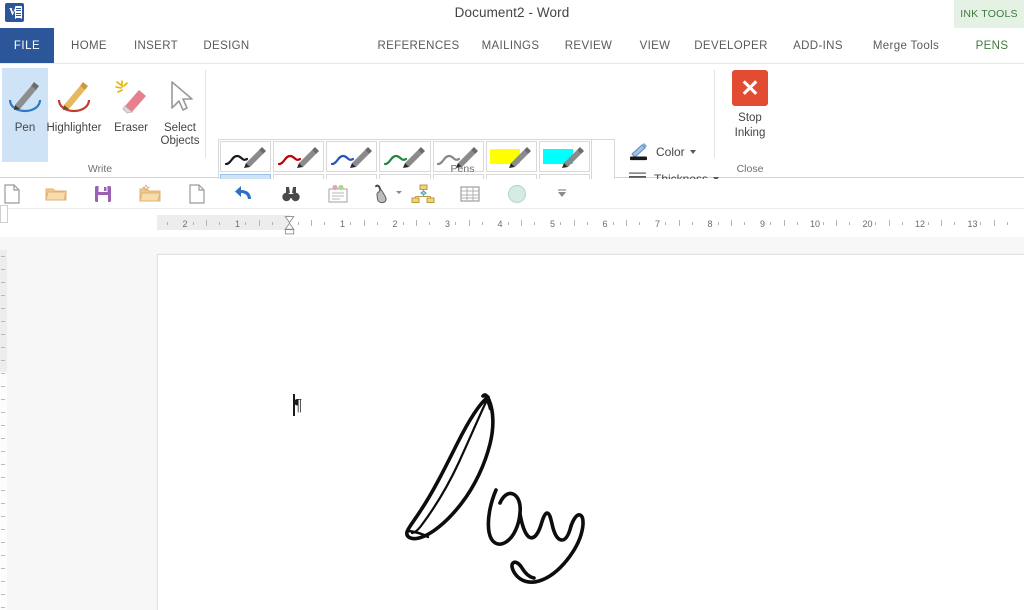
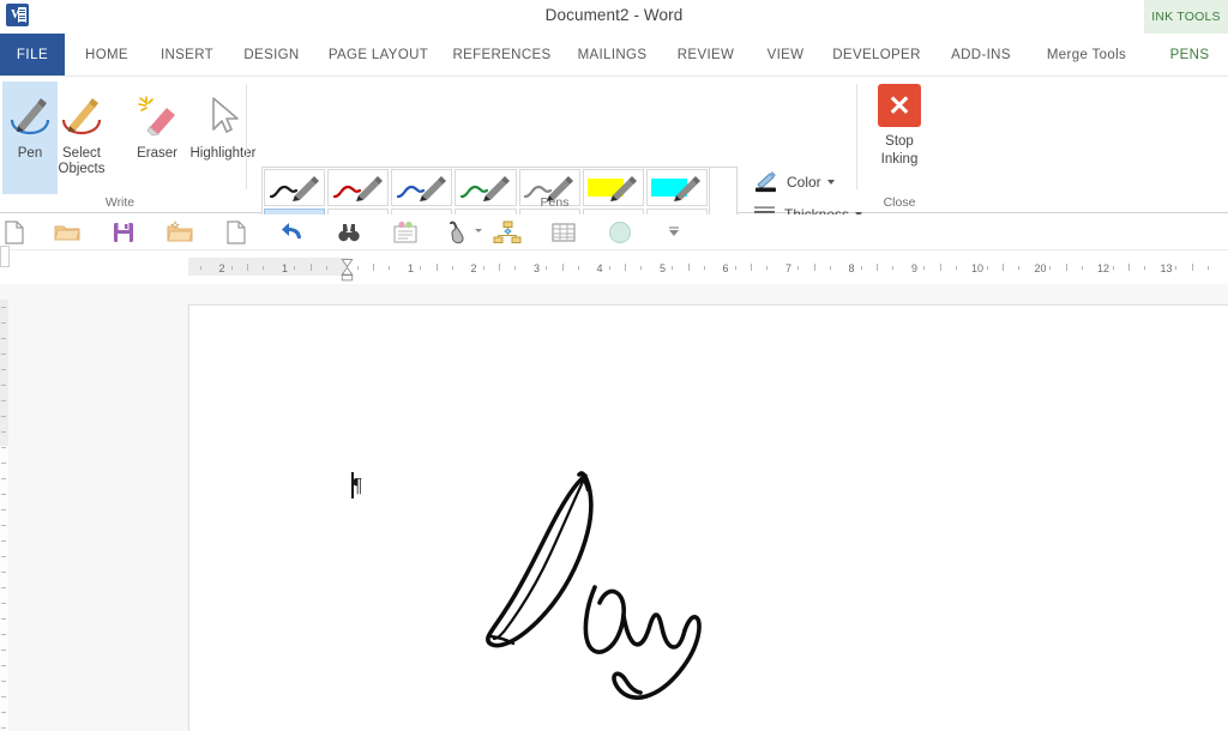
  Document2 - Word
  INK TOOLS
  FILE
  HOME
  INSERT
  DESIGN
+ PAGE LAYOUT
  REFERENCES
  MAILINGS
  REVIEW
  VIEW
  DEVELOPER
  ADD-INS
  Merge Tools
  PENS
  Pen
- Highlighter
+ Select Objects
  Eraser
- Select Objects
+ Highlighter
  Color
  ✕
  Stop
  Inking
  Write
  Pens
  Close
  2
  1
  1
  2
  3
  4
  5
  6
  7
  8
  9
  10
  20
  12
  13
  ¶
